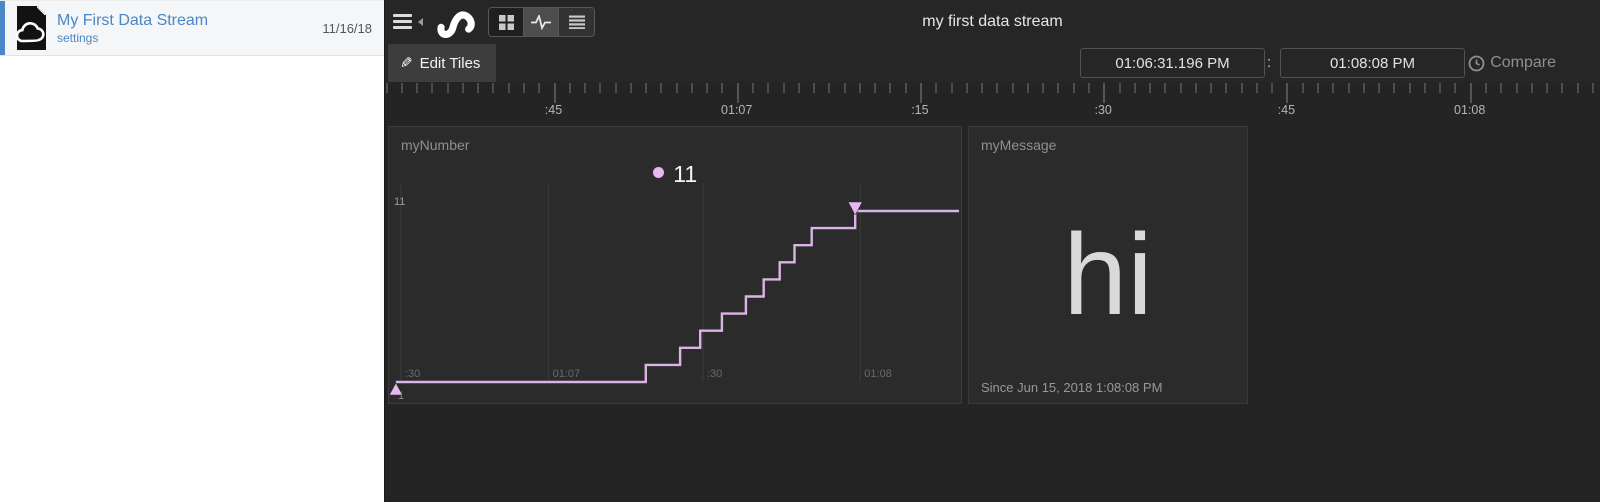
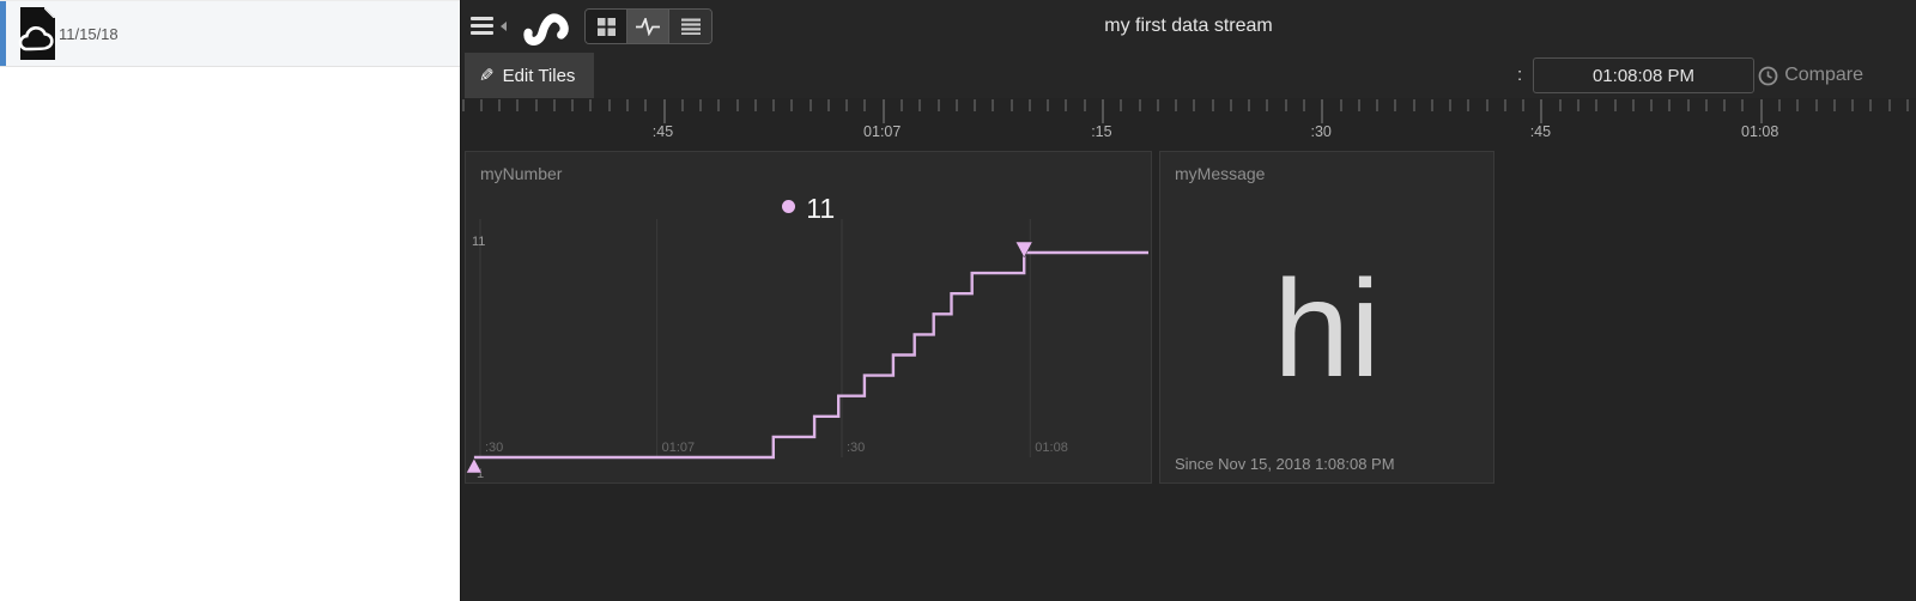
- My First Data Stream
- settings
- 11/16/18
+ 11/15/18
  my first data stream
  Edit Tiles
- 01:06:31.196 PM
  :
  01:08:08 PM
  Compare
  :45
  01:07
  :15
  :30
  :45
  01:08
  :30
  01:07
  :30
  01:08
  11
  1
  myNumber
  11
  myMessage
  hi
- Since Jun 15, 2018 1:08:08 PM
+ Since Nov 15, 2018 1:08:08 PM
